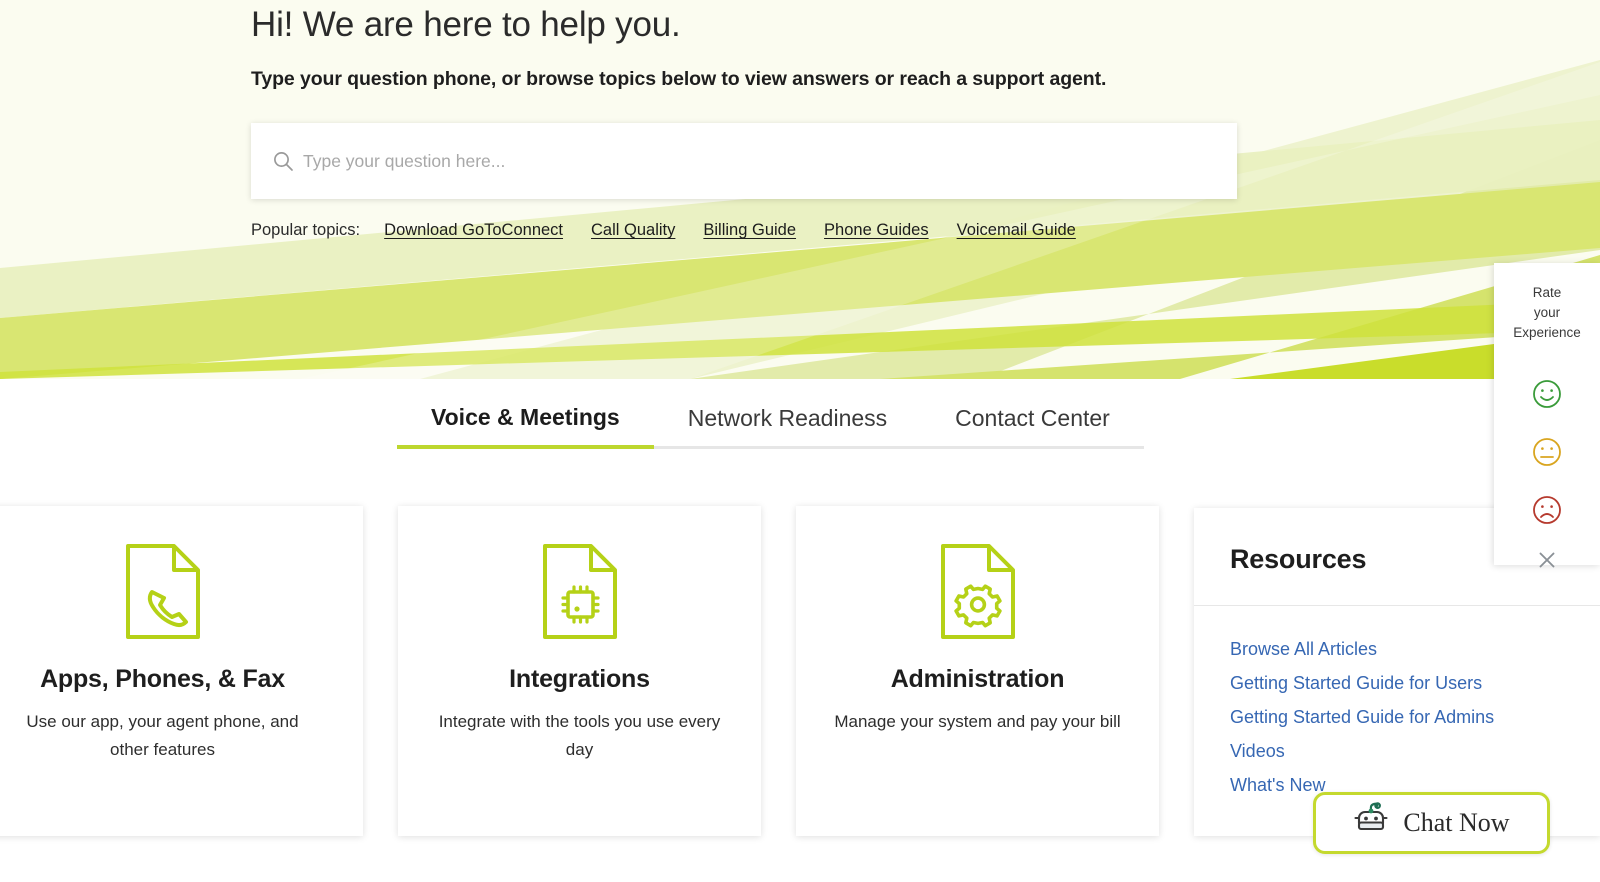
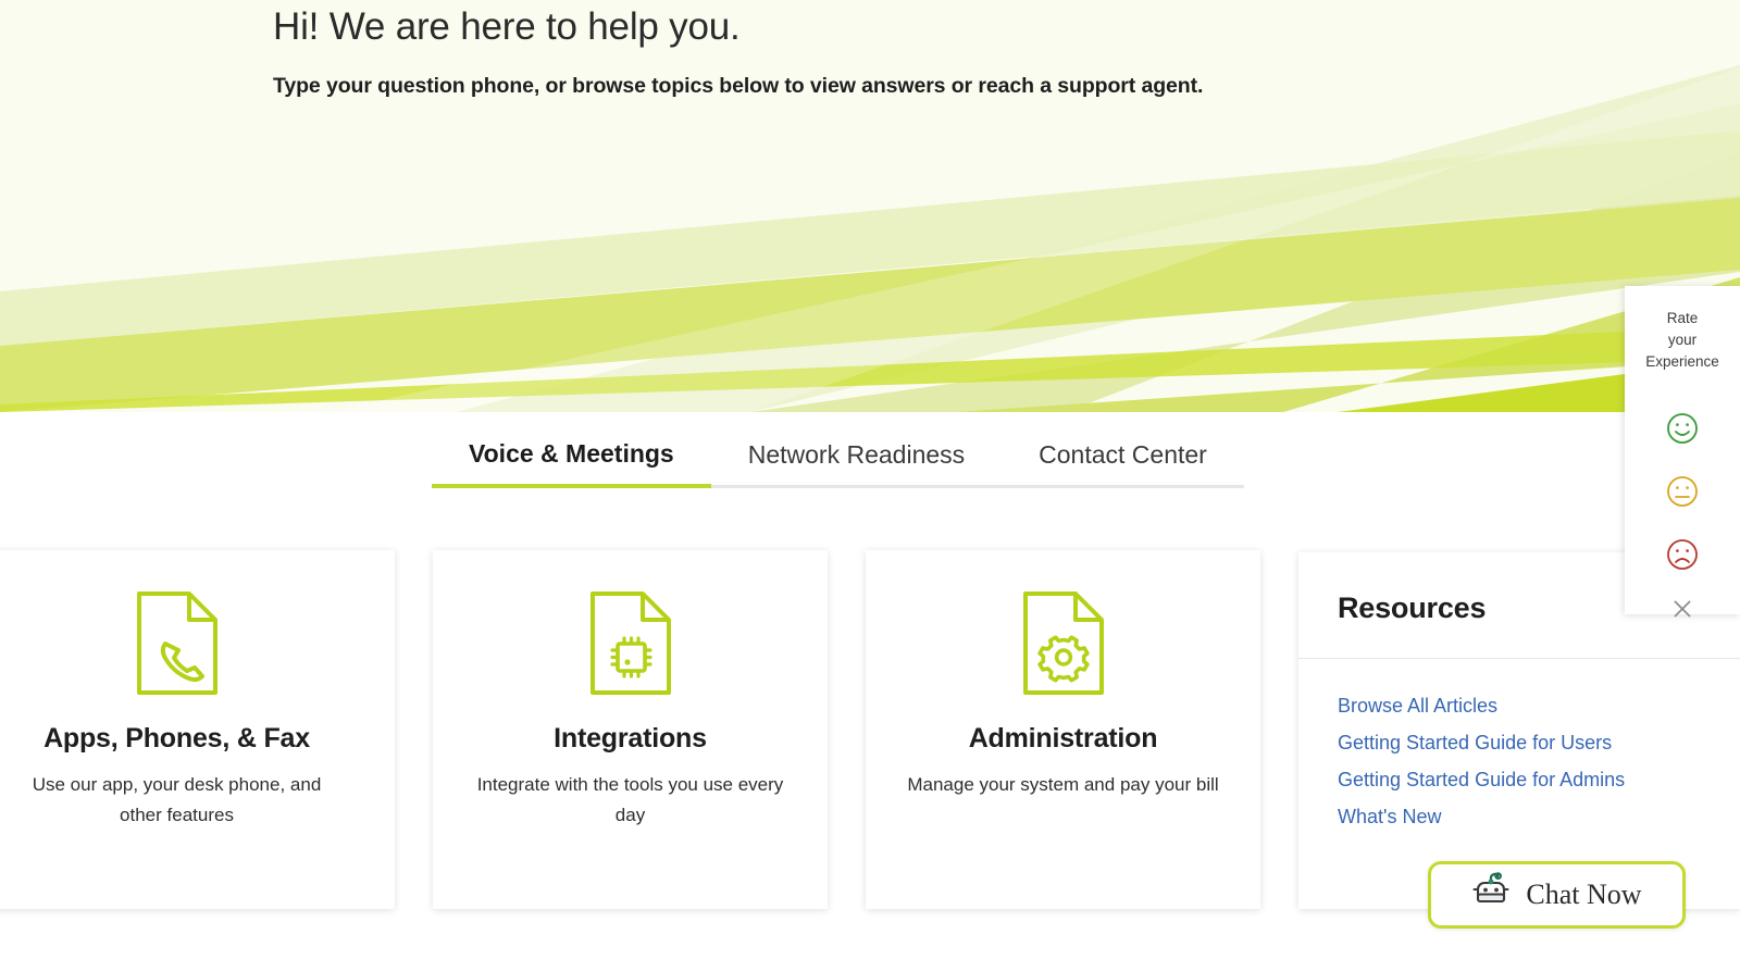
  Hi! We are here to help you.
  Type your question phone, or browse topics below to view answers or reach a support agent.
- Type your question here...
- Popular topics:
- Download GoToConnect
- Call Quality
- Billing Guide
- Phone Guides
- Voicemail Guide
  Voice & Meetings
  Network Readiness
  Contact Center
  Apps, Phones, & Fax
- Use our app, your agent phone, and other features
+ Use our app, your desk phone, and other features
  Integrations
  Integrate with the tools you use every day
  Administration
  Manage your system and pay your bill
  Resources
  Browse All Articles
  Getting Started Guide for Users
  Getting Started Guide for Admins
- Videos
  What's New
  Rate
  your
  Experience
  Chat Now
